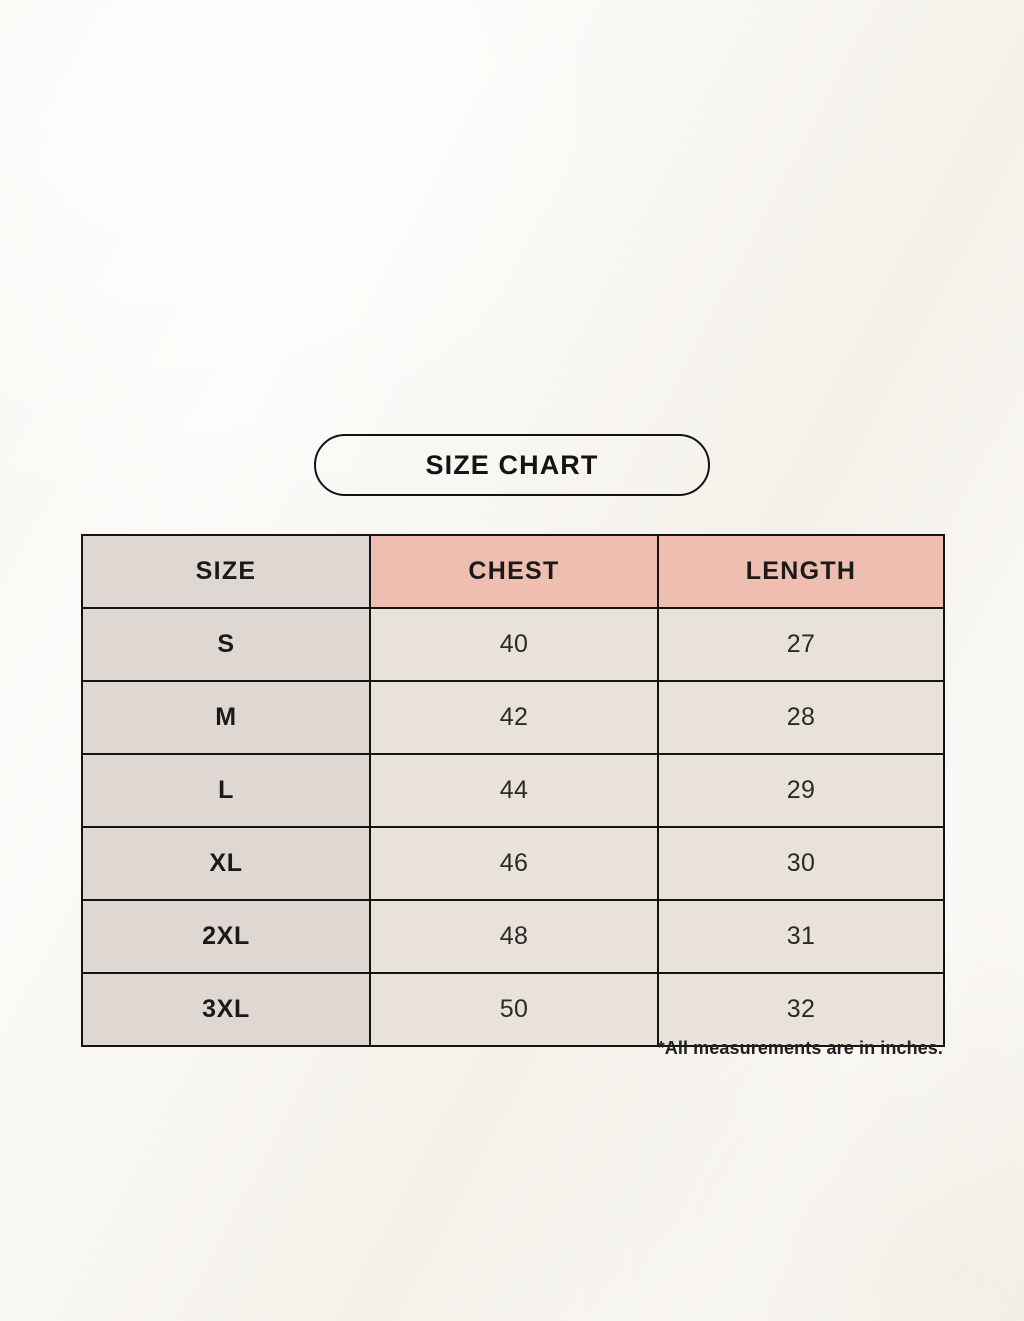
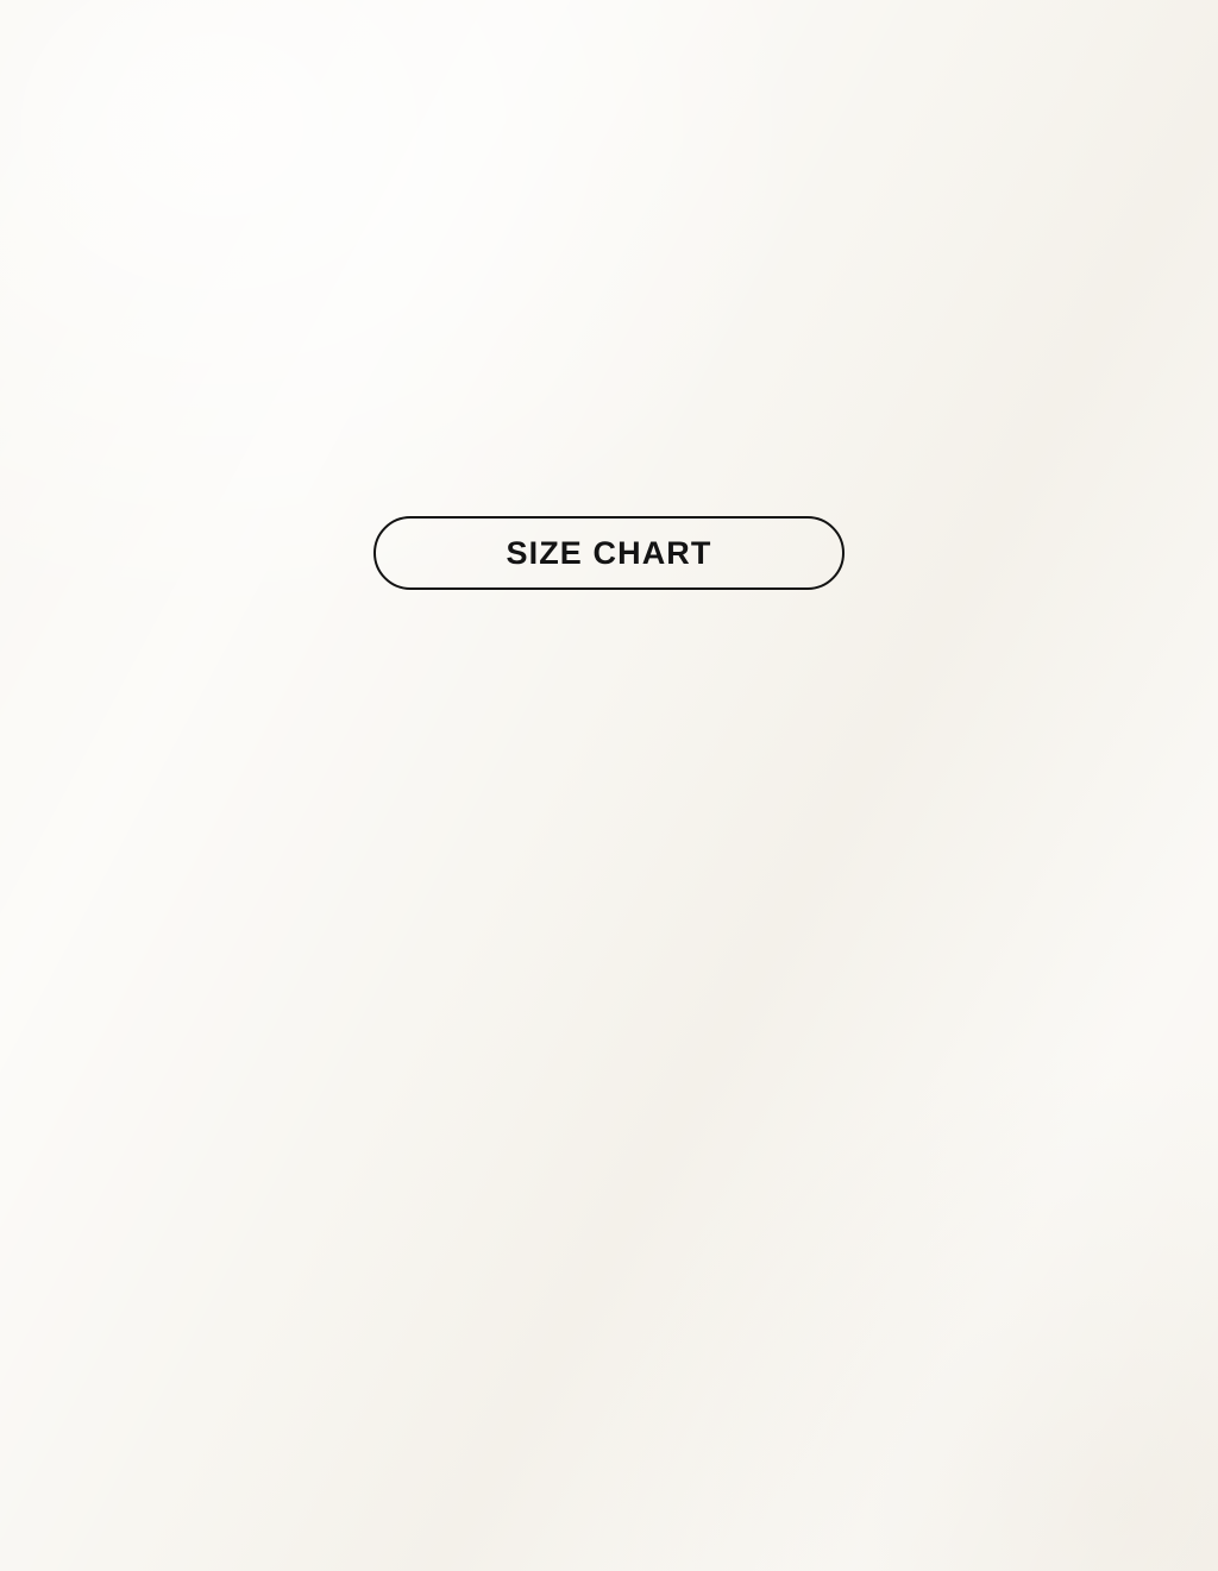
  SIZE CHART
- SIZE	CHEST	LENGTH
- S	40	27
- M	42	28
- L	44	29
- XL	46	30
- 2XL	48	31
- 3XL	50	32
- *All measurements are in inches.
